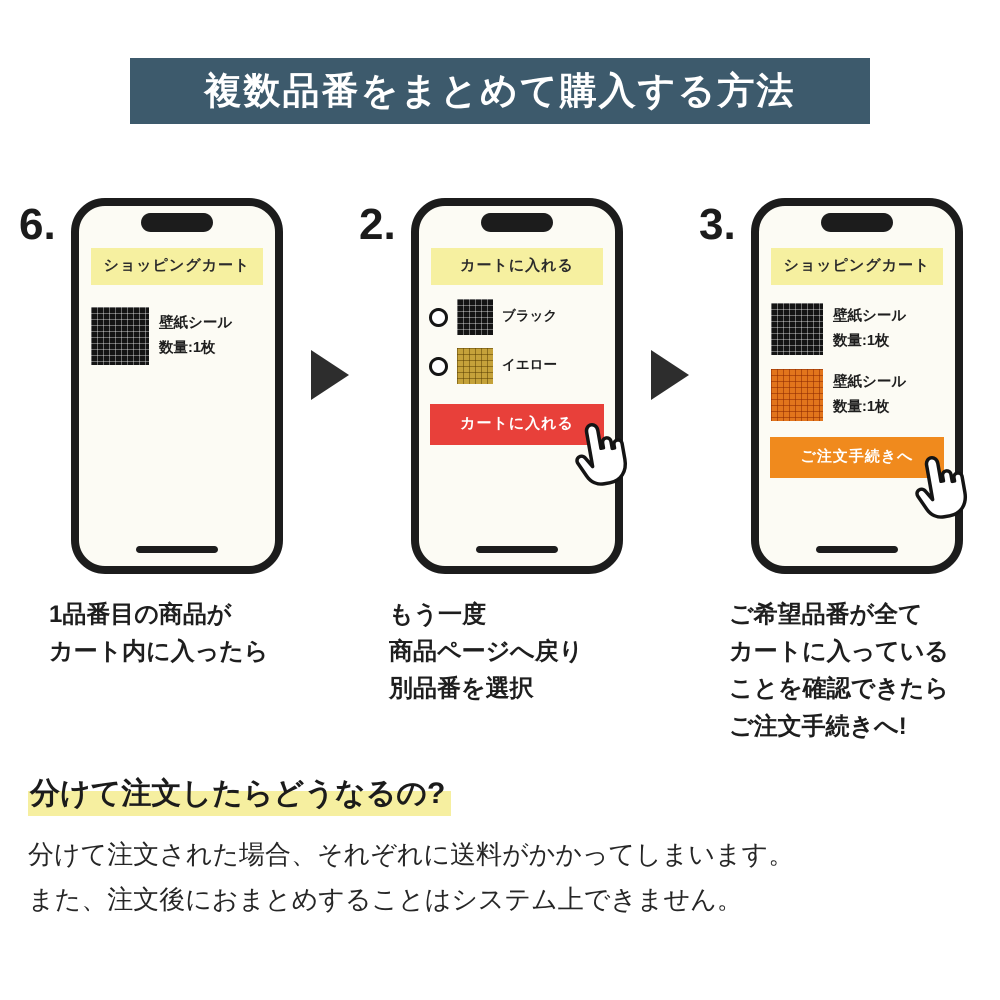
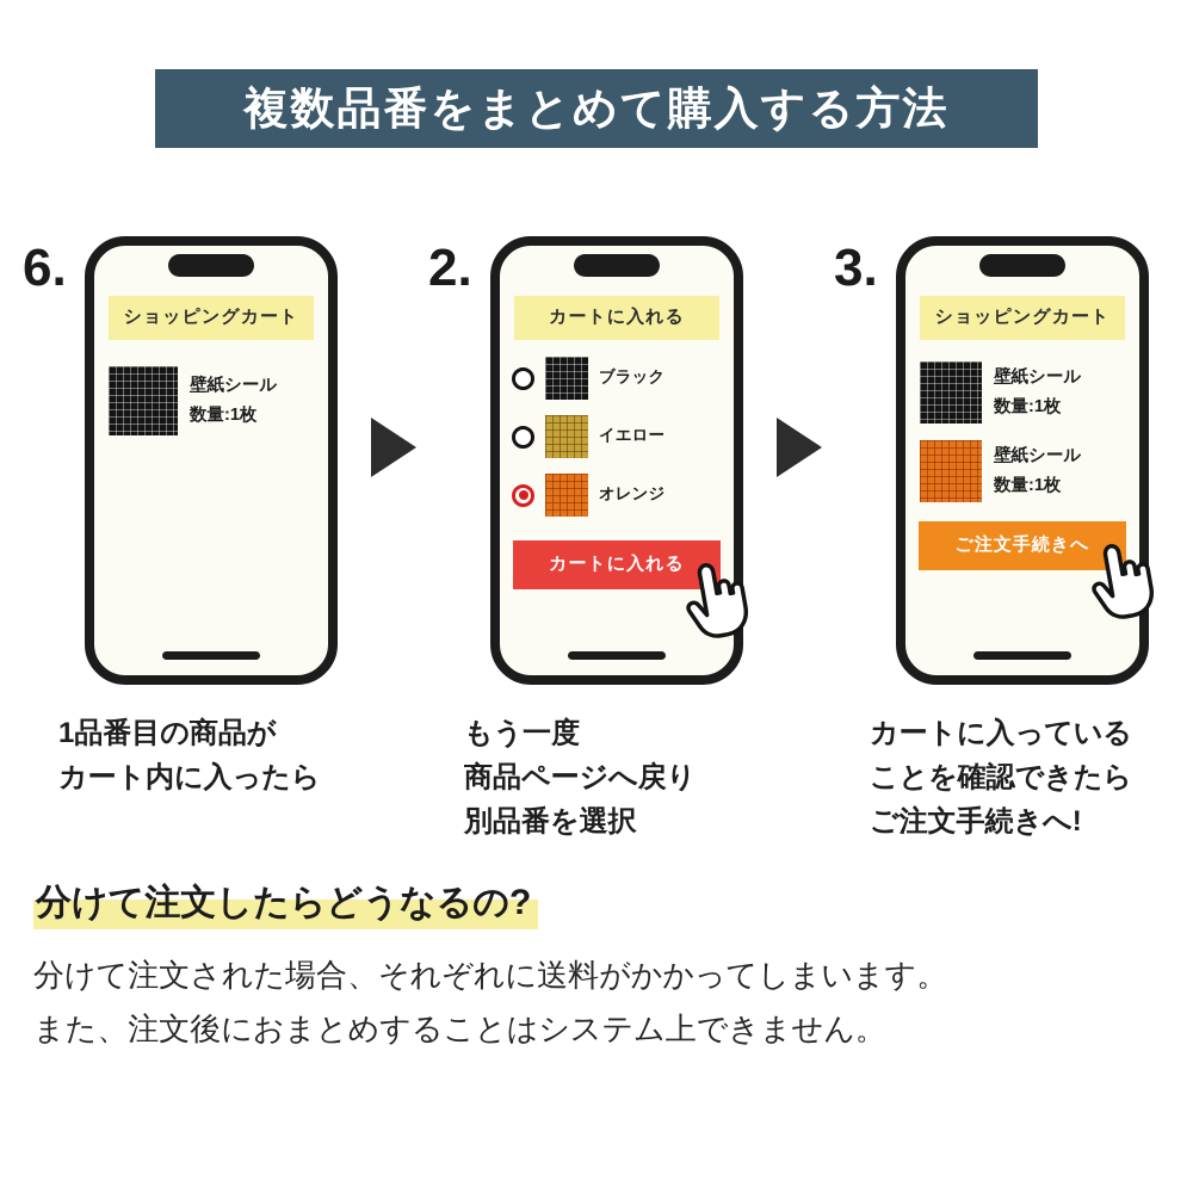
  複数品番をまとめて購入する方法
  6.
  ショッピングカート
  壁紙シール
  数量:1枚
  1品番目の商品が
  カート内に入ったら
  2.
  カートに入れる
  ブラック
  イエロー
+ オレンジ
  カートに入れる
  もう一度
  商品ページへ戻り
  別品番を選択
  3.
  ショッピングカート
  壁紙シール
  数量:1枚
  壁紙シール
  数量:1枚
  ご注文手続きへ
- ご希望品番が全て
  カートに入っている
  ことを確認できたら
  ご注文手続きへ!
  分けて注文したらどうなるの?
  分けて注文された場合、それぞれに送料がかかってしまいます。
  また、注文後におまとめすることはシステム上できません。
